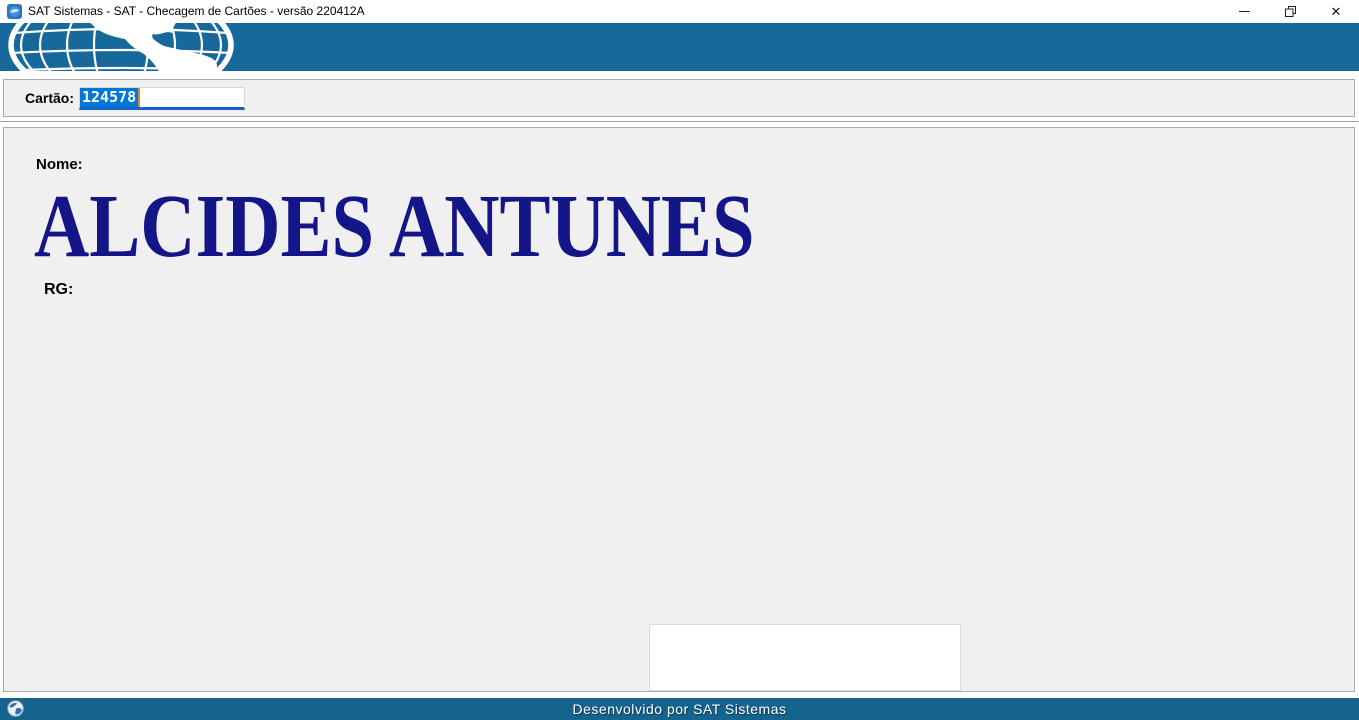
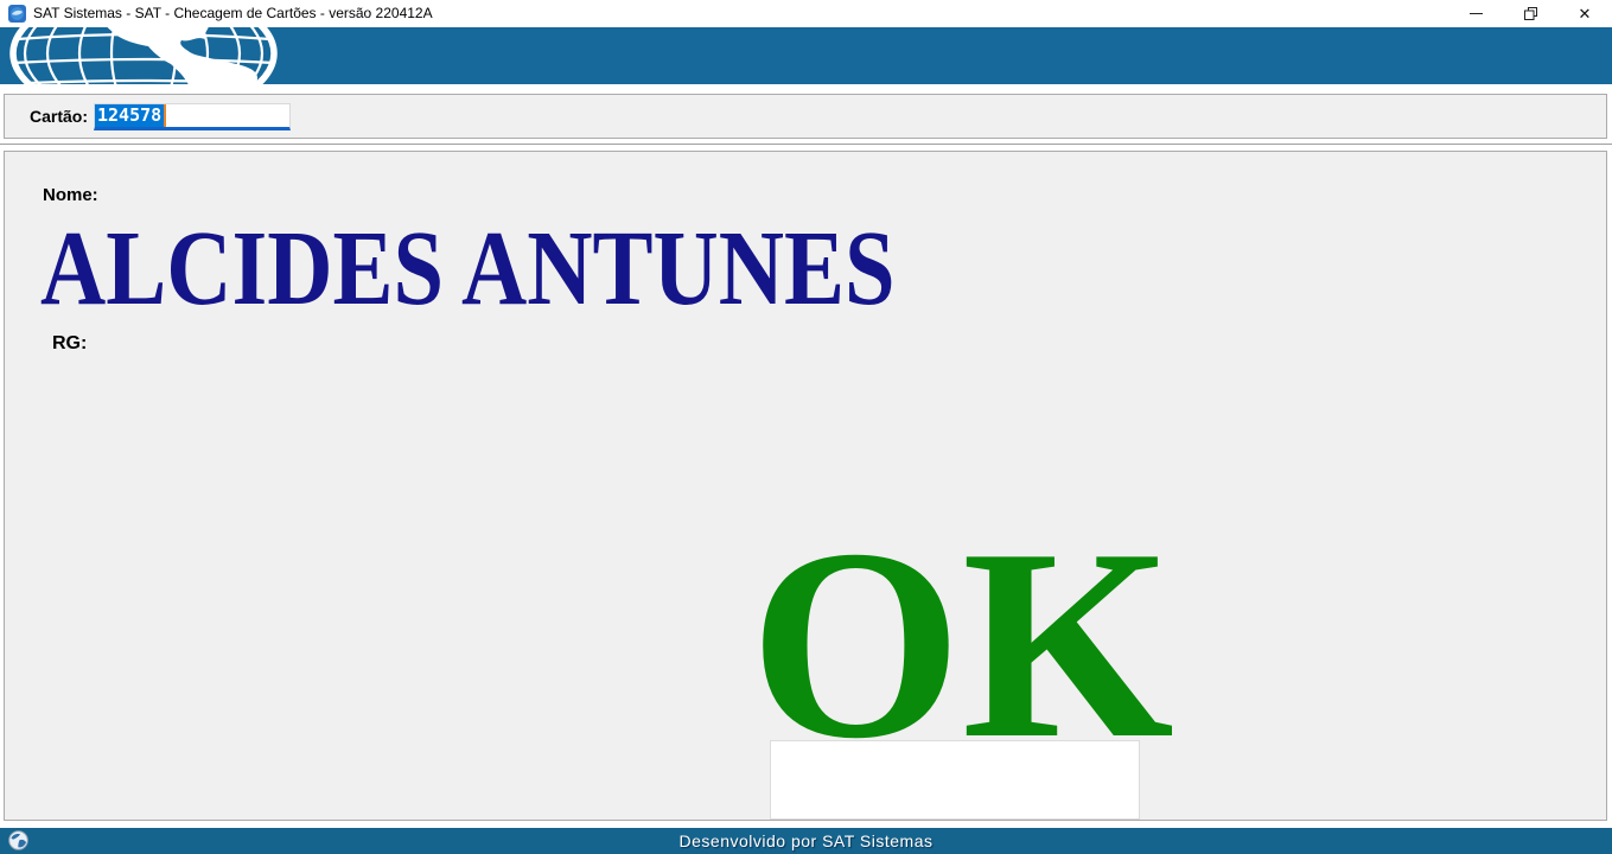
  SAT Sistemas - SAT - Checagem de Cartões - versão 220412A
  ✕
  Cartão:
  124578
  Nome:
  ALCIDES ANTUNES
  RG:
+ OK
  Desenvolvido por SAT Sistemas
